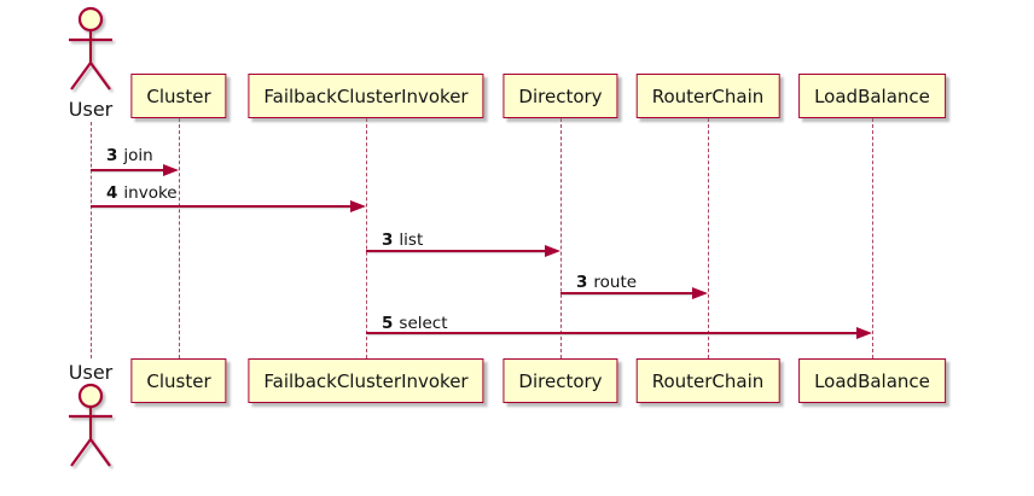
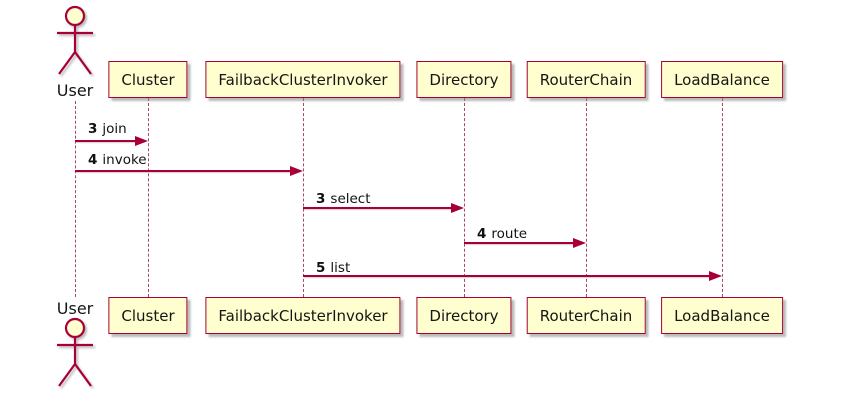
  User
  Cluster
  FailbackClusterInvoker
  Directory
  RouterChain
  LoadBalance
  3 join
  4 invoke
- 3 list
+ 3 select
- 3 route
+ 4 route
- 5 select
+ 5 list
  Cluster
  FailbackClusterInvoker
  Directory
  RouterChain
  LoadBalance
  User
